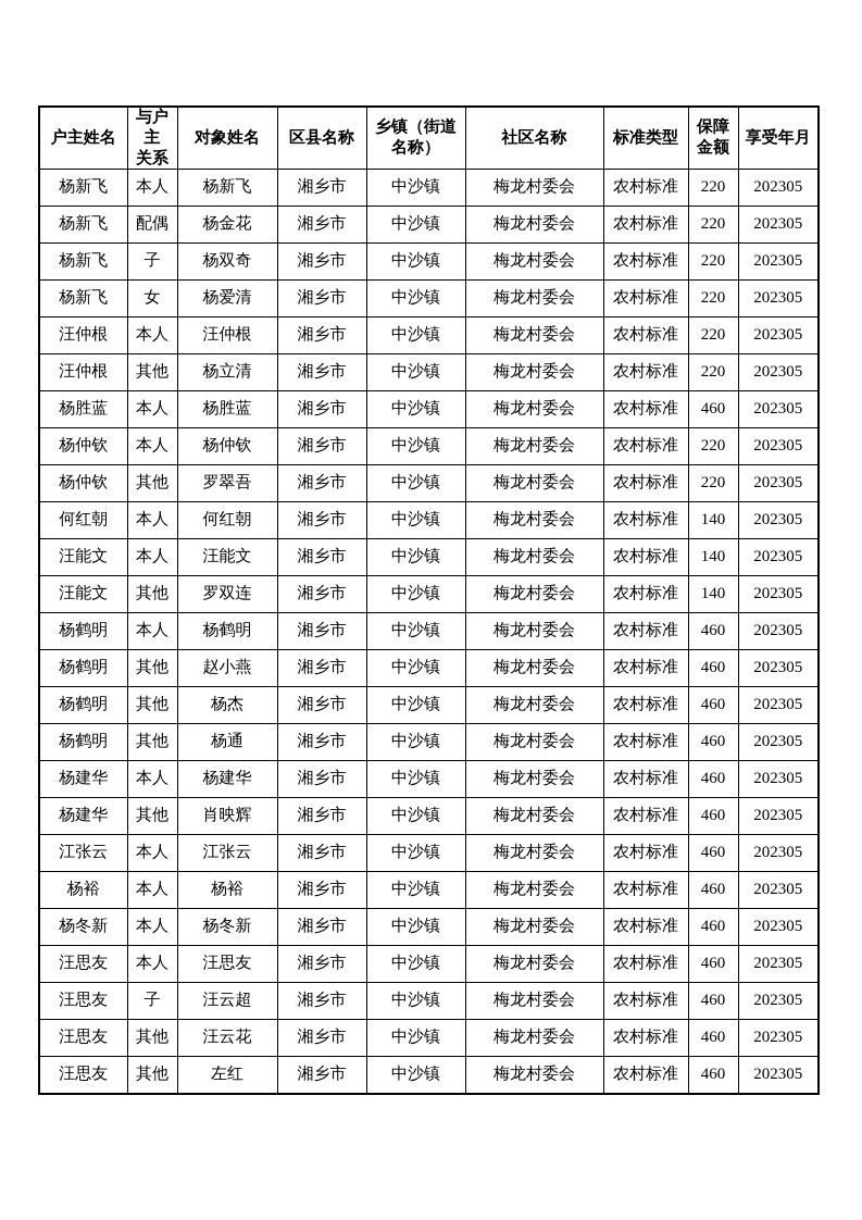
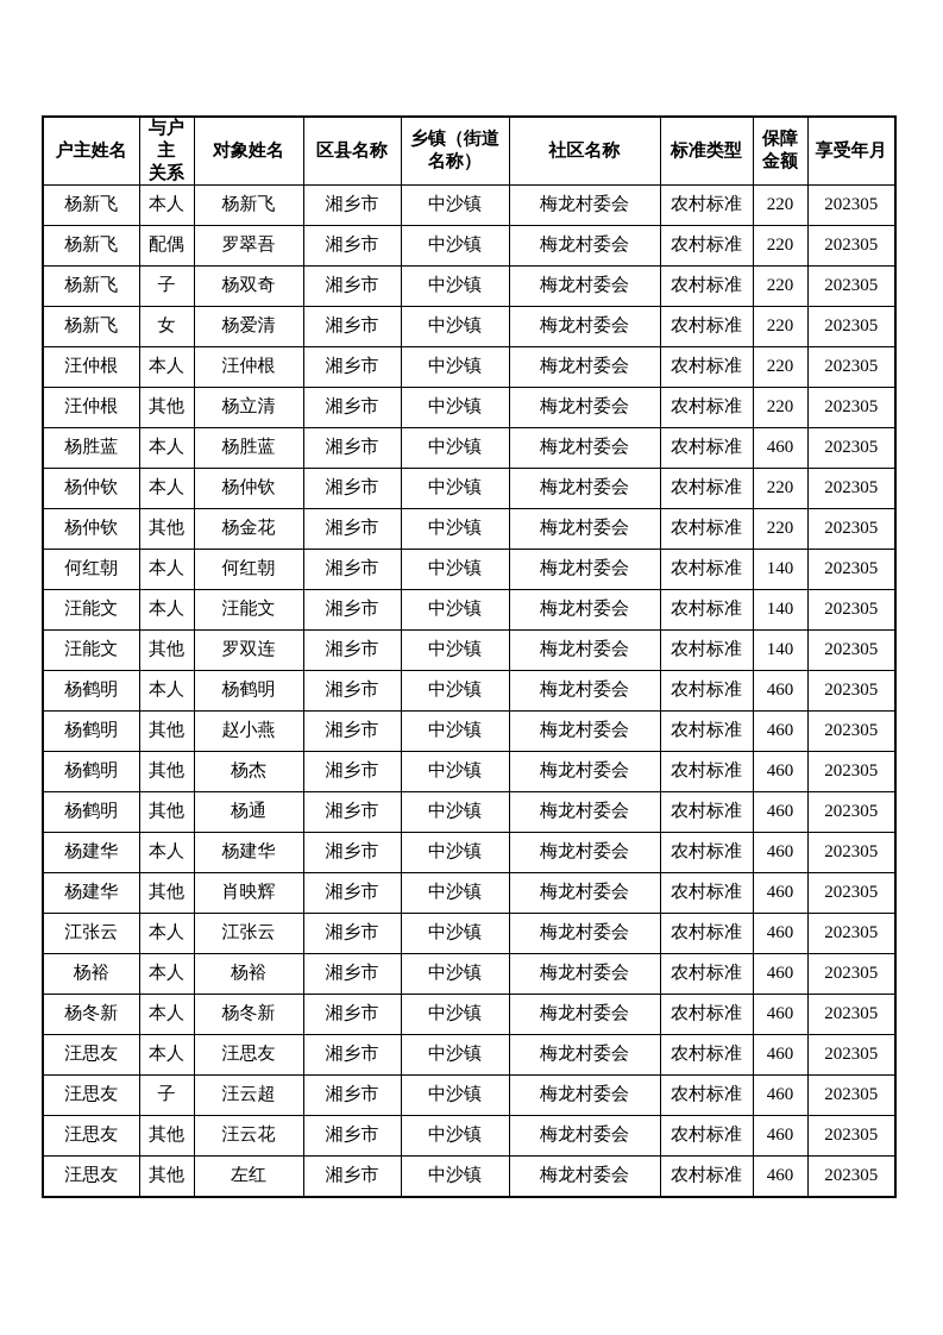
  户主姓名	与户主 关系	对象姓名	区县名称	乡镇（街道 名称）	社区名称	标准类型	保障 金额	享受年月
  杨新飞	本人	杨新飞	湘乡市	中沙镇	梅龙村委会	农村标准	220	202305
- 杨新飞	配偶	杨金花	湘乡市	中沙镇	梅龙村委会	农村标准	220	202305
+ 杨新飞	配偶	罗翠吾	湘乡市	中沙镇	梅龙村委会	农村标准	220	202305
  杨新飞	子	杨双奇	湘乡市	中沙镇	梅龙村委会	农村标准	220	202305
  杨新飞	女	杨爱清	湘乡市	中沙镇	梅龙村委会	农村标准	220	202305
  汪仲根	本人	汪仲根	湘乡市	中沙镇	梅龙村委会	农村标准	220	202305
  汪仲根	其他	杨立清	湘乡市	中沙镇	梅龙村委会	农村标准	220	202305
  杨胜蓝	本人	杨胜蓝	湘乡市	中沙镇	梅龙村委会	农村标准	460	202305
  杨仲钦	本人	杨仲钦	湘乡市	中沙镇	梅龙村委会	农村标准	220	202305
- 杨仲钦	其他	罗翠吾	湘乡市	中沙镇	梅龙村委会	农村标准	220	202305
+ 杨仲钦	其他	杨金花	湘乡市	中沙镇	梅龙村委会	农村标准	220	202305
  何红朝	本人	何红朝	湘乡市	中沙镇	梅龙村委会	农村标准	140	202305
  汪能文	本人	汪能文	湘乡市	中沙镇	梅龙村委会	农村标准	140	202305
  汪能文	其他	罗双连	湘乡市	中沙镇	梅龙村委会	农村标准	140	202305
  杨鹤明	本人	杨鹤明	湘乡市	中沙镇	梅龙村委会	农村标准	460	202305
  杨鹤明	其他	赵小燕	湘乡市	中沙镇	梅龙村委会	农村标准	460	202305
  杨鹤明	其他	杨杰	湘乡市	中沙镇	梅龙村委会	农村标准	460	202305
  杨鹤明	其他	杨通	湘乡市	中沙镇	梅龙村委会	农村标准	460	202305
  杨建华	本人	杨建华	湘乡市	中沙镇	梅龙村委会	农村标准	460	202305
  杨建华	其他	肖映辉	湘乡市	中沙镇	梅龙村委会	农村标准	460	202305
  江张云	本人	江张云	湘乡市	中沙镇	梅龙村委会	农村标准	460	202305
  杨裕	本人	杨裕	湘乡市	中沙镇	梅龙村委会	农村标准	460	202305
  杨冬新	本人	杨冬新	湘乡市	中沙镇	梅龙村委会	农村标准	460	202305
  汪思友	本人	汪思友	湘乡市	中沙镇	梅龙村委会	农村标准	460	202305
  汪思友	子	汪云超	湘乡市	中沙镇	梅龙村委会	农村标准	460	202305
  汪思友	其他	汪云花	湘乡市	中沙镇	梅龙村委会	农村标准	460	202305
  汪思友	其他	左红	湘乡市	中沙镇	梅龙村委会	农村标准	460	202305
